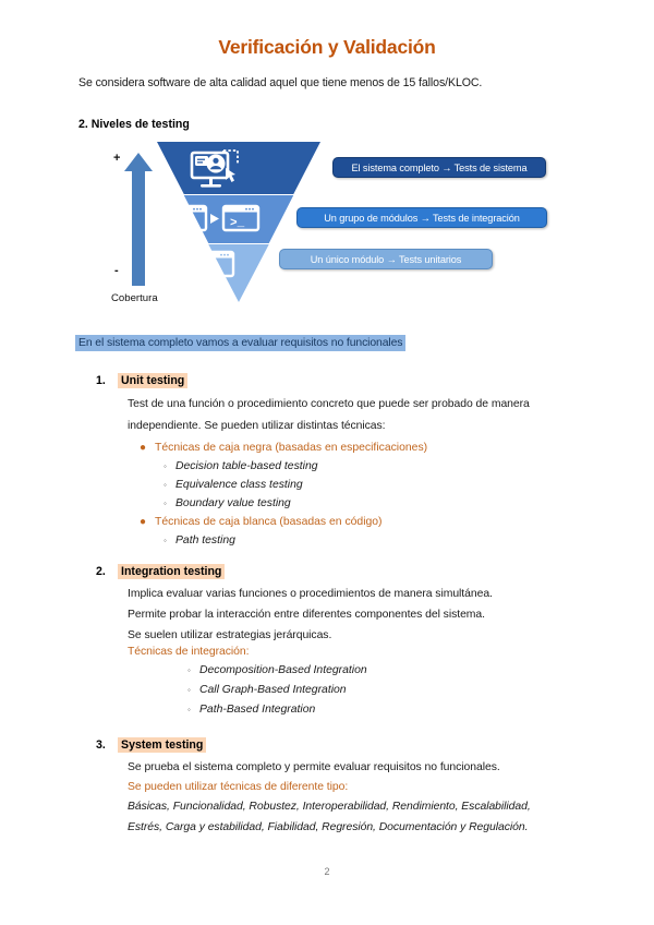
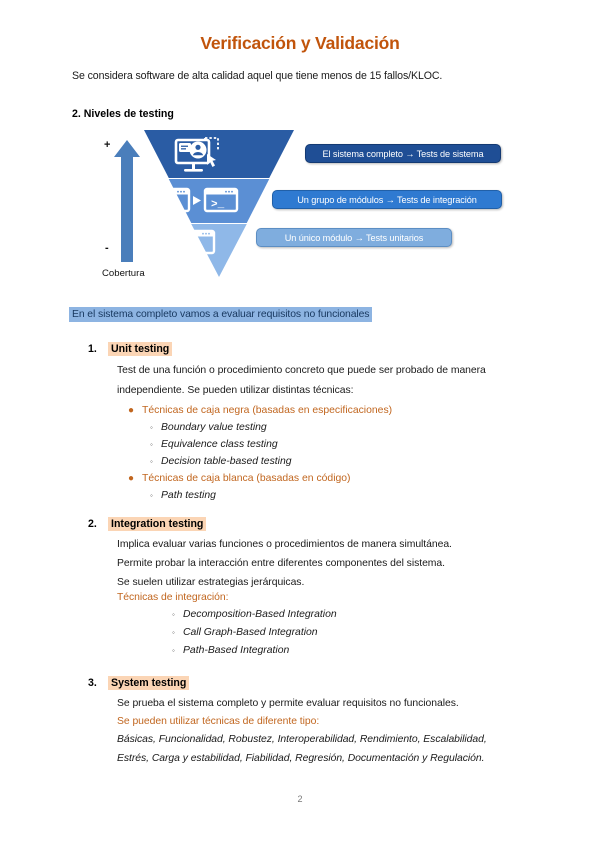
  Verificación y Validación
  Se considera software de alta calidad aquel que tiene menos de 15 fallos/KLOC.
  2. Niveles de testing
  +
  -
  Cobertura
  >_
  >_
  El sistema completo → Tests de sistema
  Un grupo de módulos → Tests de integración
  Un único módulo → Tests unitarios
  En el sistema completo vamos a evaluar requisitos no funcionales
  1.
  Unit testing
  Test de una función o procedimiento concreto que puede ser probado de manera
  independiente. Se pueden utilizar distintas técnicas:
  ●
  Técnicas de caja negra (basadas en especificaciones)
  ◦
- Decision table-based testing
+ Boundary value testing
  ◦
  Equivalence class testing
  ◦
- Boundary value testing
+ Decision table-based testing
  ●
  Técnicas de caja blanca (basadas en código)
  ◦
  Path testing
  2.
  Integration testing
  Implica evaluar varias funciones o procedimientos de manera simultánea.
  Permite probar la interacción entre diferentes componentes del sistema.
  Se suelen utilizar estrategias jerárquicas.
  Técnicas de integración:
  ◦
  Decomposition-Based Integration
  ◦
  Call Graph-Based Integration
  ◦
  Path-Based Integration
  3.
  System testing
  Se prueba el sistema completo y permite evaluar requisitos no funcionales.
  Se pueden utilizar técnicas de diferente tipo:
  Básicas, Funcionalidad, Robustez, Interoperabilidad, Rendimiento, Escalabilidad,
  Estrés, Carga y estabilidad, Fiabilidad, Regresión, Documentación y Regulación.
  2
